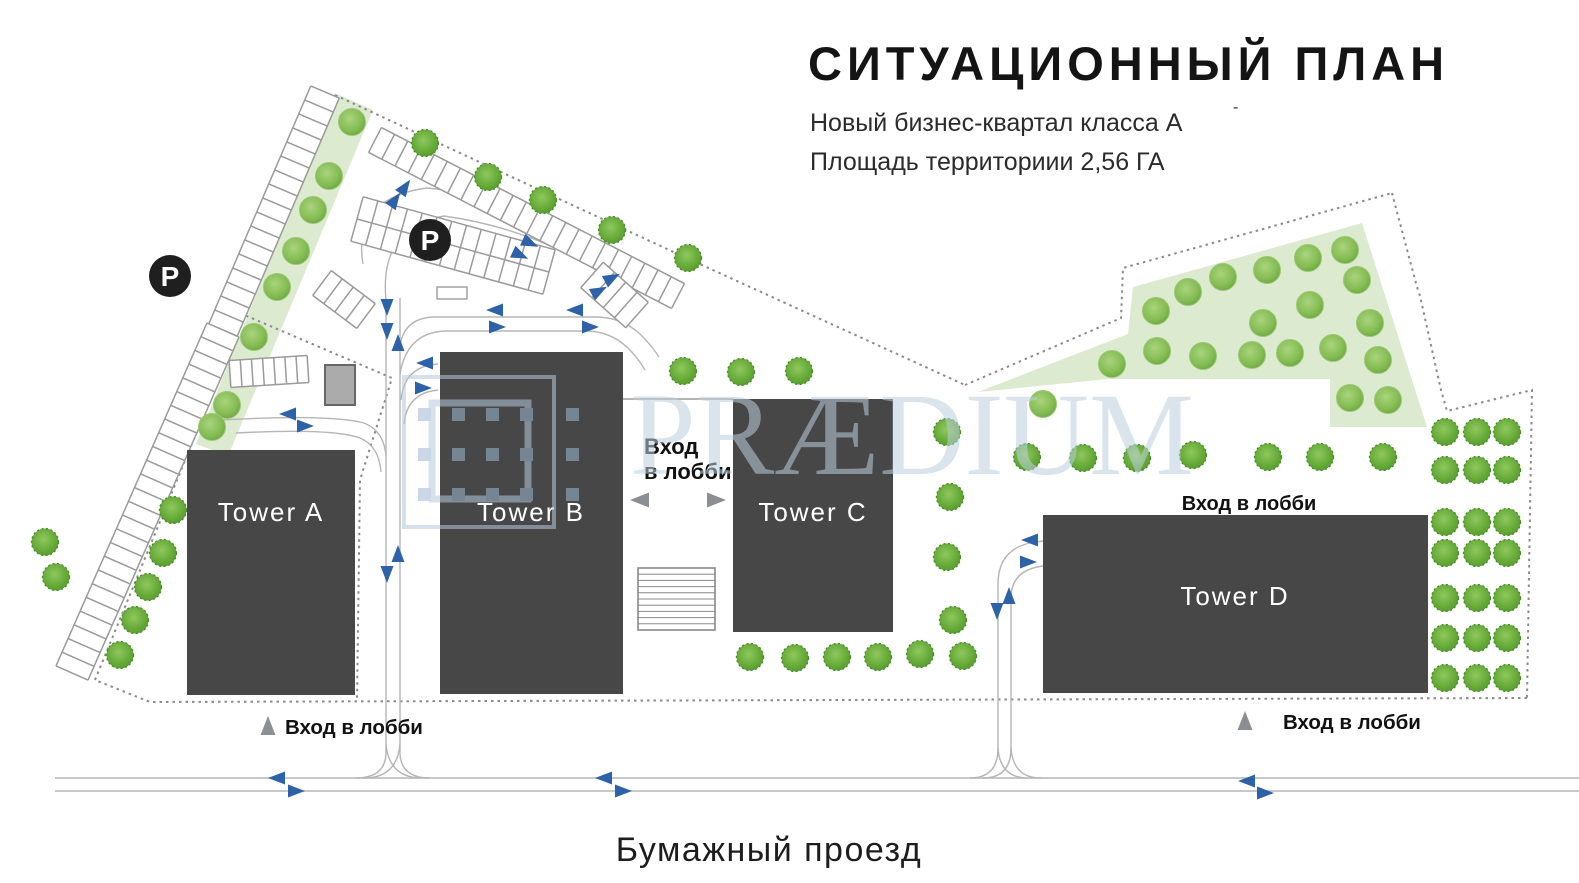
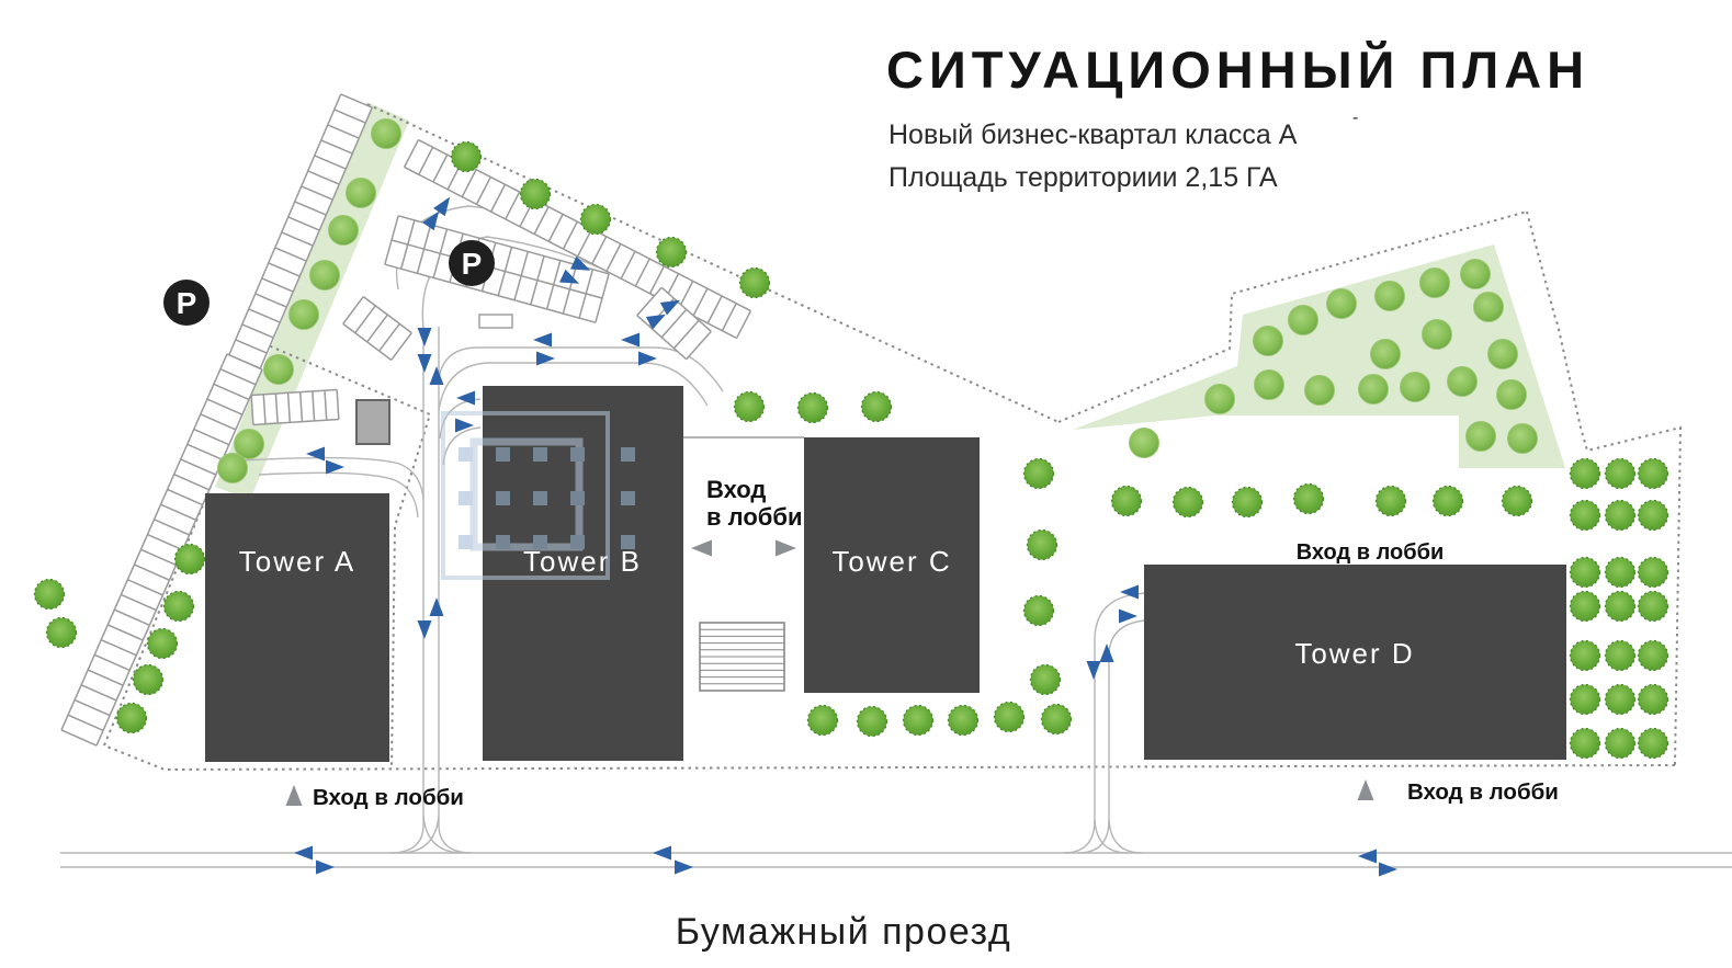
  Tower A
  Tower B
  Tower C
  Tower D
  Вход
  в лобби
  Вход в лобби
  Вход в лобби
  Вход в лобби
  P
  P
  СИТУАЦИОННЫЙ ПЛАН
  Новый бизнес-квартал класса А
  -
- Площадь территориии 2,56 ГА
+ Площадь территориии 2,15 ГА
  Бумажный проезд
- PRÆDIUM
